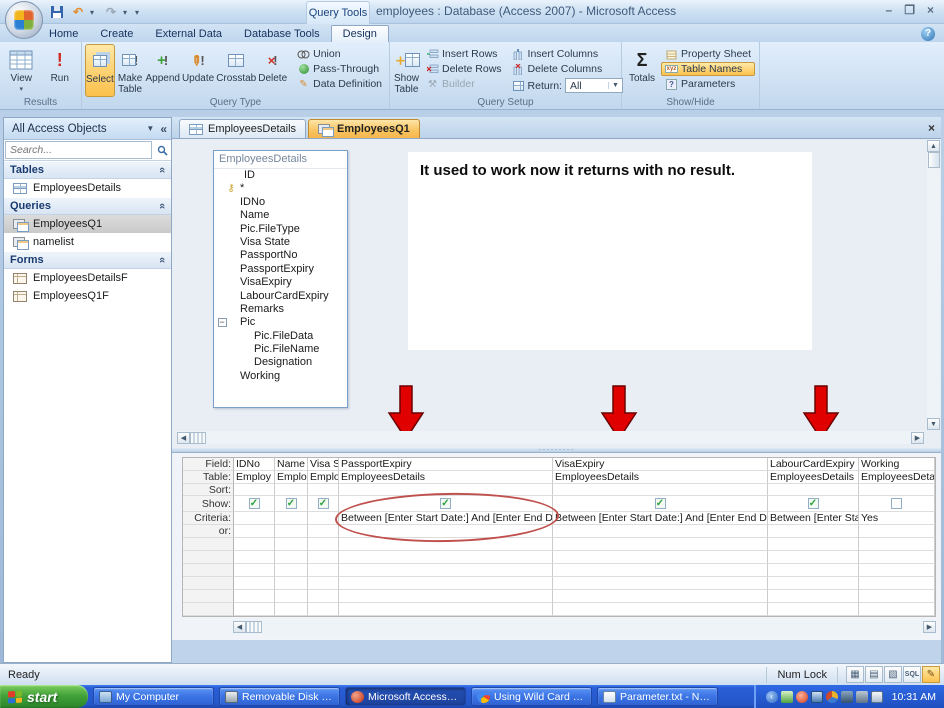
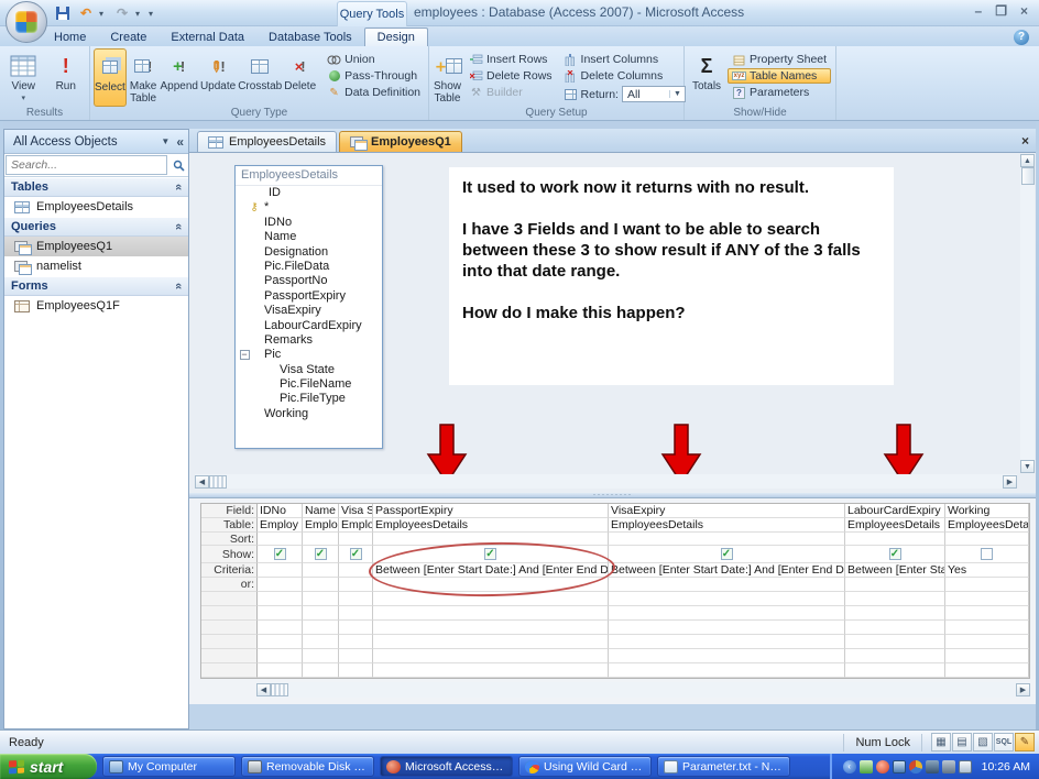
  ↶
  ▾
  ↷
  ▾
  ▾
  Query Tools
  employees : Database (Access 2007) - Microsoft Access
  –
  ❐
  ×
  Home
  Create
  External Data
  Database Tools
  Design
  ?
  View
  !
  Run
  Results
  Select
  !
  Make Table
  +
  !
  Append
  !
  Update
  Crosstab
  ×
  !
  Delete
  Union
  Pass-Through
  ✎
  Data Definition
  Query Type
  ＋
  Show Table
  Insert Rows
  Delete Rows
  ⚒
  Builder
  Insert Columns
  Delete Columns
  Return:
  All
  Query Setup
  Σ
  Totals
  Property Sheet
  Table Names
  ?
  Parameters
  Show/Hide
  All Access Objects
  ▼
  «
  Search...
  Tables
  EmployeesDetails
  Queries
  EmployeesQ1
  namelist
  Forms
- EmployeesDetailsF
  EmployeesQ1F
  EmployeesDetails
  EmployeesQ1
  ×
  EmployeesDetails
  ID
  ⚷
  *
  IDNo
  Name
- Pic.FileType
+ Designation
- Visa State
+ Pic.FileData
  PassportNo
  PassportExpiry
  VisaExpiry
  LabourCardExpiry
  Remarks
  −
  Pic
- Pic.FileData
+ Visa State
  Pic.FileName
- Designation
+ Pic.FileType
  Working
  It used to work now it returns with no result.
+ I have 3 Fields and I want to be able to search between these 3 to show result if ANY of the 3 falls into that date range.
+ How do I make this happen?
  ·········
  Field:
  Table:
  Sort:
  Show:
  Criteria:
  or:
  IDNo
  Employ
  Name
  Emplo
  Visa S
  Emplo
  PassportExpiry
  EmployeesDetails
  Between [Enter Start Date:] And [Enter End D
  VisaExpiry
  EmployeesDetails
  Between [Enter Start Date:] And [Enter End D
  LabourCardExpiry
  EmployeesDetails
  Between [Enter Sta
  Working
  EmployeesDeta
  Yes
  Ready
  Num Lock
  ▦
  ▤
  ▧
  ✎
  start
  My Computer
  Removable Disk (I:)
  Microsoft Access - e
  Using Wild Card En
  Parameter.txt - Note
  ‹
- 10:31 AM
+ 10:26 AM
